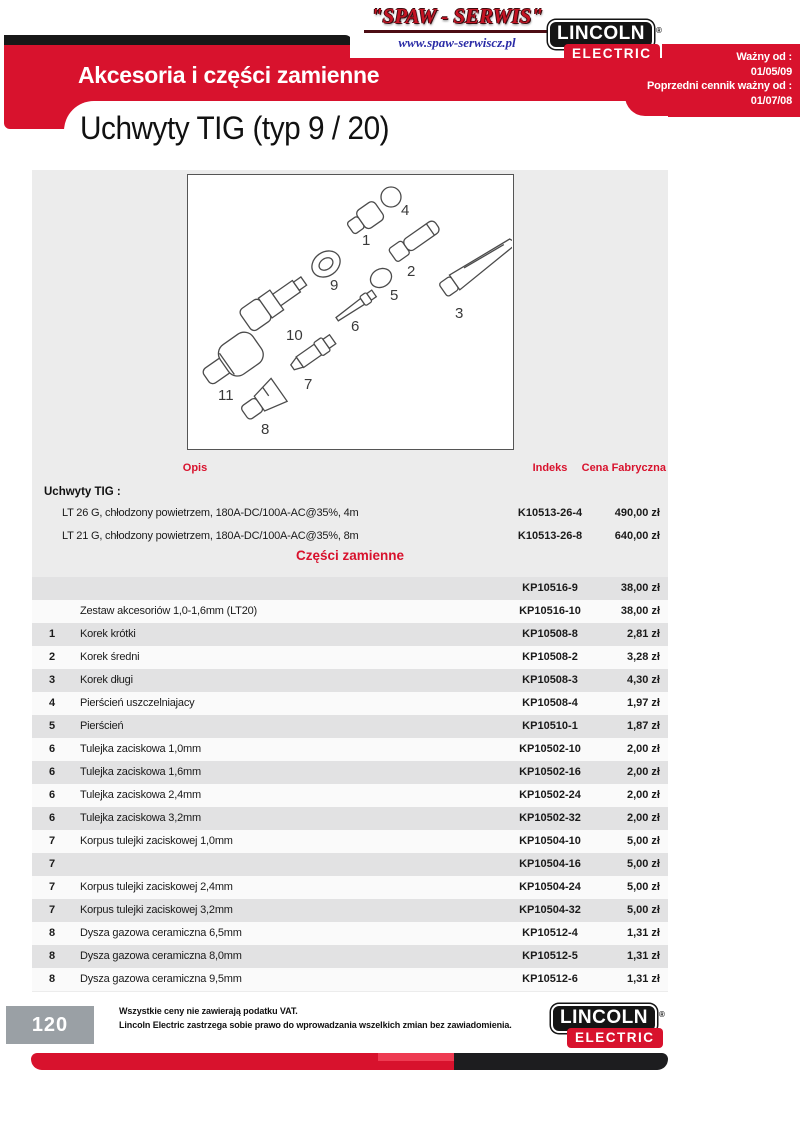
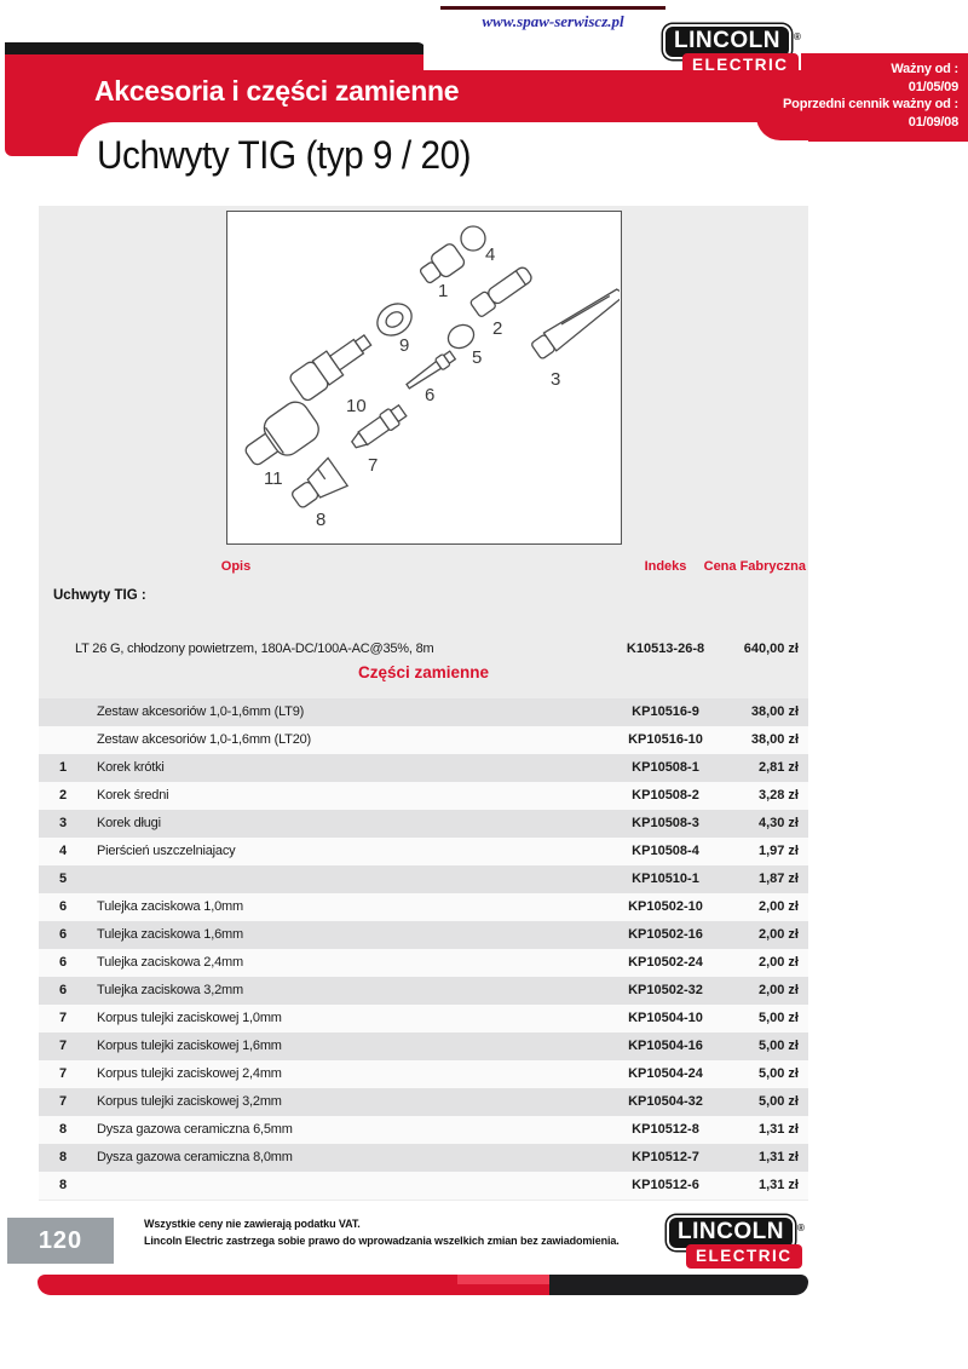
  Ważny od :
  01/05/09
  Poprzedni cennik ważny od :
- 01/07/08
+ 01/09/08
- "SPAW - SERWIS"
  www.spaw-serwiscz.pl
  LINCOLN ®
  ELECTRIC
  Akcesoria i części zamienne
  Uchwyty TIG (typ 9 / 20)
  4
  1
  2
  3
  9
  5
  6
  10
  7
  11
  8
  Opis
  Indeks
  Cena Fabryczna
  Uchwyty TIG :
- LT 26 G, chłodzony powietrzem, 180A-DC/100A-AC@35%, 4m
- K10513-26-4
- 490,00 zł
- LT 21 G, chłodzony powietrzem, 180A-DC/100A-AC@35%, 8m
+ LT 26 G, chłodzony powietrzem, 180A-DC/100A-AC@35%, 8m
  K10513-26-8
  640,00 zł
  Części zamienne
+ Zestaw akcesoriów 1,0-1,6mm (LT9)
  KP10516-9
  38,00 zł
  Zestaw akcesoriów 1,0-1,6mm (LT20)
  KP10516-10
  38,00 zł
  1
  Korek krótki
- KP10508-8
+ KP10508-1
  2,81 zł
  2
  Korek średni
  KP10508-2
  3,28 zł
  3
  Korek długi
  KP10508-3
  4,30 zł
  4
  Pierścień uszczelniajacy
  KP10508-4
  1,97 zł
  5
- Pierścień
  KP10510-1
  1,87 zł
  6
  Tulejka zaciskowa 1,0mm
  KP10502-10
  2,00 zł
  6
  Tulejka zaciskowa 1,6mm
  KP10502-16
  2,00 zł
  6
  Tulejka zaciskowa 2,4mm
  KP10502-24
  2,00 zł
  6
  Tulejka zaciskowa 3,2mm
  KP10502-32
  2,00 zł
  7
  Korpus tulejki zaciskowej 1,0mm
  KP10504-10
  5,00 zł
  7
+ Korpus tulejki zaciskowej 1,6mm
  KP10504-16
  5,00 zł
  7
  Korpus tulejki zaciskowej 2,4mm
  KP10504-24
  5,00 zł
  7
  Korpus tulejki zaciskowej 3,2mm
  KP10504-32
  5,00 zł
  8
  Dysza gazowa ceramiczna 6,5mm
- KP10512-4
+ KP10512-8
  1,31 zł
  8
  Dysza gazowa ceramiczna 8,0mm
- KP10512-5
+ KP10512-7
  1,31 zł
  8
- Dysza gazowa ceramiczna 9,5mm
  KP10512-6
  1,31 zł
  120
  Wszystkie ceny nie zawierają podatku VAT.
  Lincoln Electric zastrzega sobie prawo do wprowadzania wszelkich zmian bez zawiadomienia.
  LINCOLN ®
  ELECTRIC
